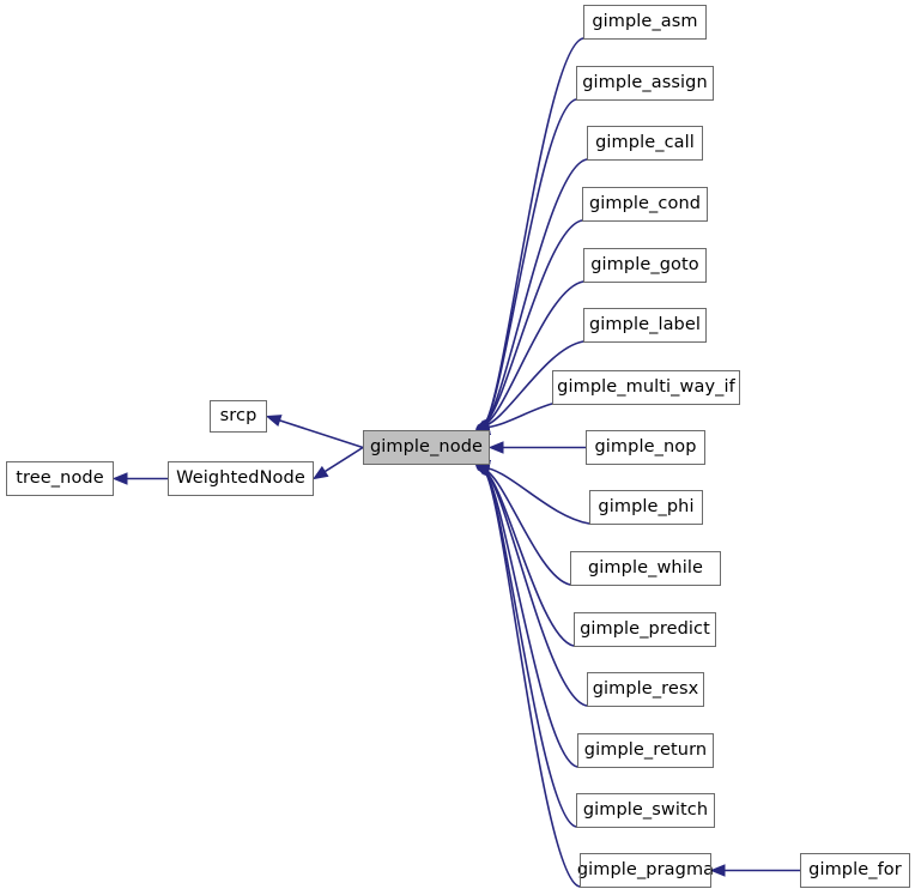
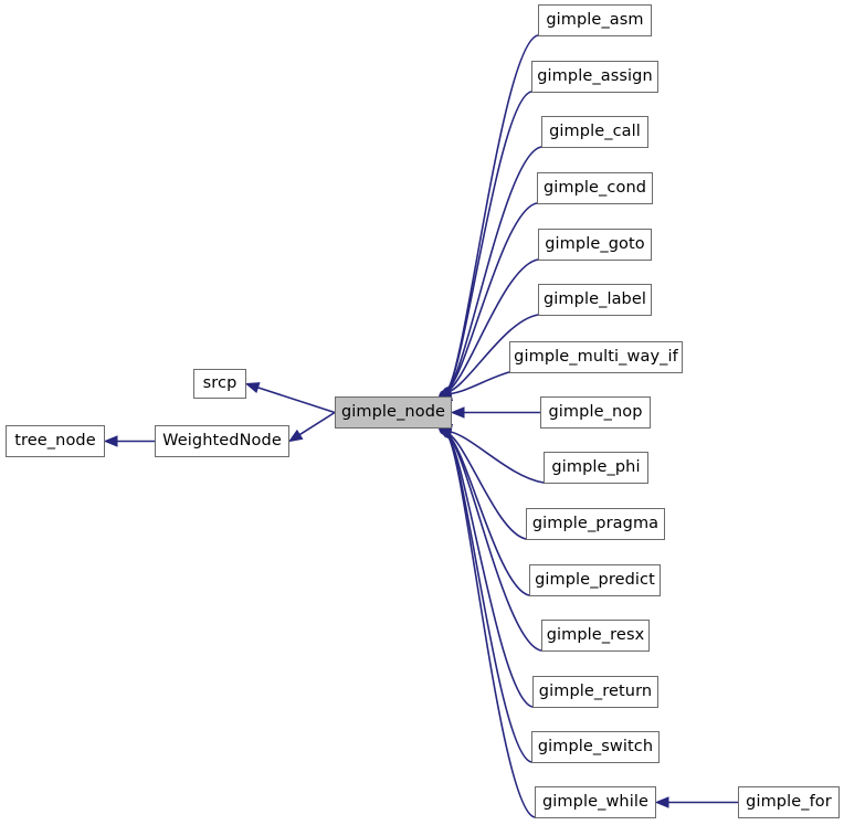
  tree_node
  WeightedNode
  srcp
  gimple_node
  gimple_asm
  gimple_assign
  gimple_call
  gimple_cond
  gimple_goto
  gimple_label
  gimple_multi_way_if
  gimple_nop
  gimple_phi
- gimple_while
+ gimple_pragma
  gimple_predict
  gimple_resx
  gimple_return
  gimple_switch
- gimple_pragma
+ gimple_while
  gimple_for
